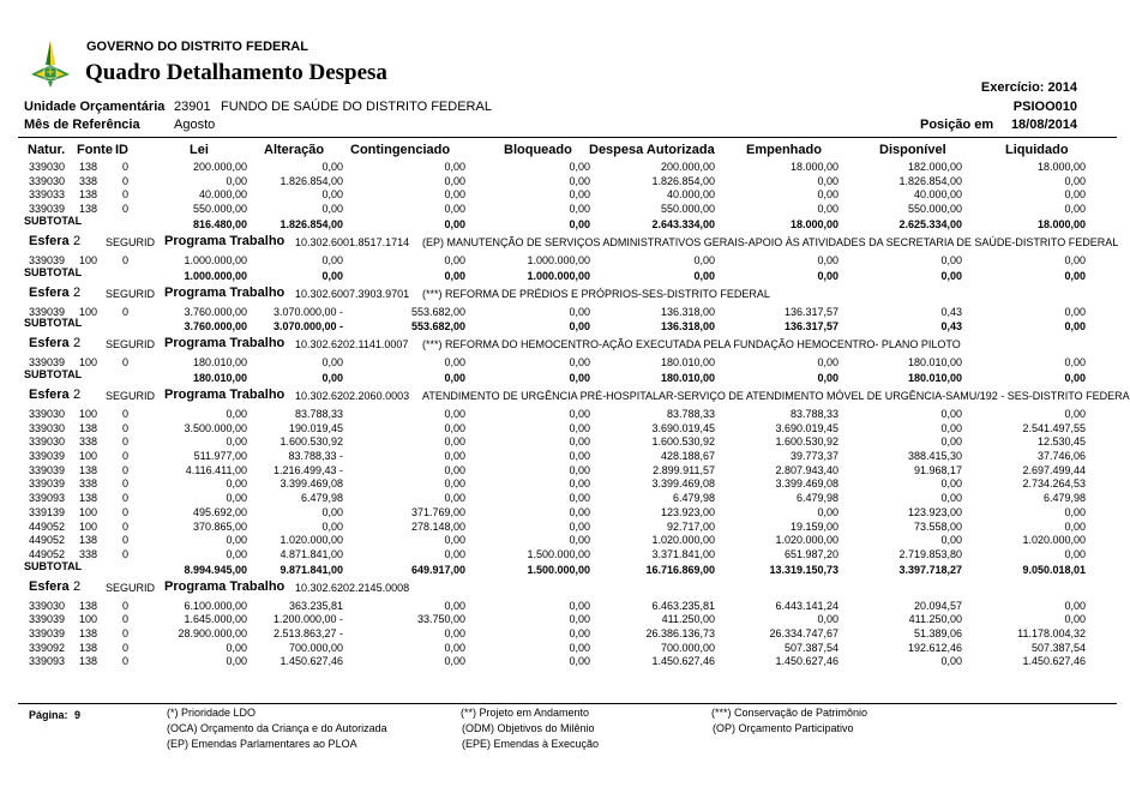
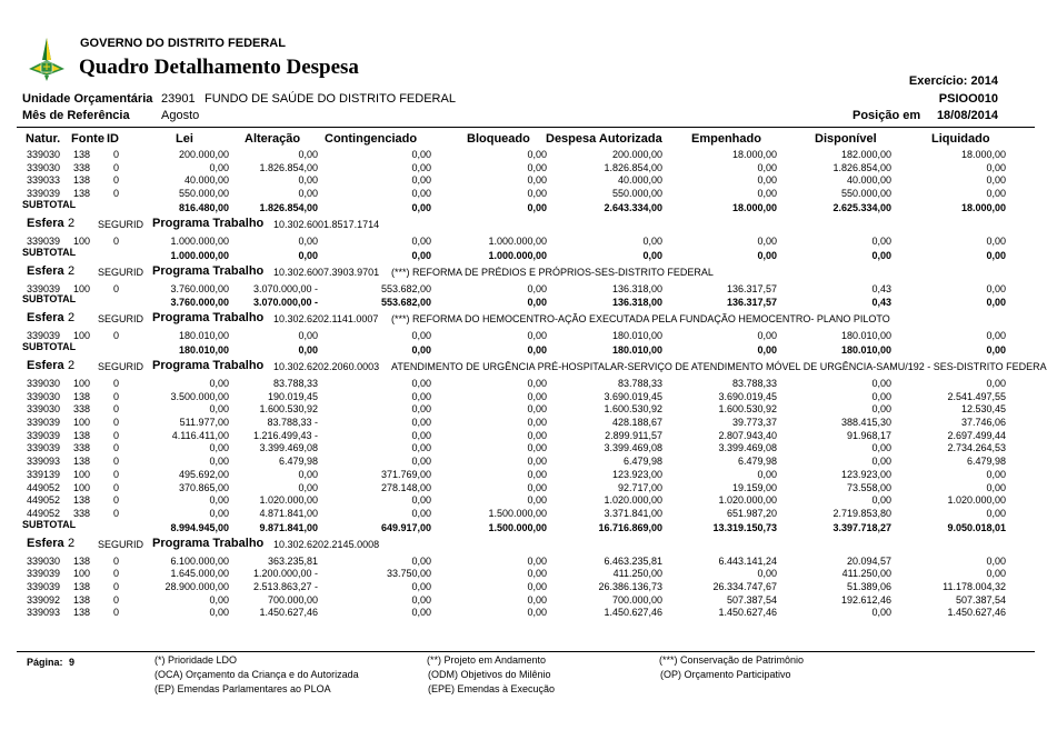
  GOVERNO DO DISTRITO FEDERAL
  Quadro Detalhamento Despesa
  Unidade Orçamentária
  23901
  FUNDO DE SAÚDE DO DISTRITO FEDERAL
  Mês de Referência
  Agosto
  Exercício: 2014
  PSIOO010
  Posição em
  18/08/2014
  Natur.
  Fonte
  ID
  Lei
  Alteração
  Contingenciado
  Bloqueado
  Despesa Autorizada
  Empenhado
  Disponível
  Liquidado
  339030
  138
  0
  200.000,00
  0,00
  0,00
  0,00
  200.000,00
  18.000,00
  182.000,00
  18.000,00
  339030
  338
  0
  0,00
  1.826.854,00
  0,00
  0,00
  1.826.854,00
  0,00
  1.826.854,00
  0,00
  339033
  138
  0
  40.000,00
  0,00
  0,00
  0,00
  40.000,00
  0,00
  40.000,00
  0,00
  339039
  138
  0
  550.000,00
  0,00
  0,00
  0,00
  550.000,00
  0,00
  550.000,00
  0,00
  SUBTOTAL
  816.480,00
  1.826.854,00
  0,00
  0,00
  2.643.334,00
  18.000,00
  2.625.334,00
  18.000,00
  Esfera
  2
  SEGURID
  Programa Trabalho
  10.302.6001.8517.1714
- (EP) MANUTENÇÃO DE SERVIÇOS ADMINISTRATIVOS GERAIS-APOIO ÀS ATIVIDADES DA SECRETARIA DE SAÚDE-DISTRITO FEDERAL
  339039
  100
  0
  1.000.000,00
  0,00
  0,00
  1.000.000,00
  0,00
  0,00
  0,00
  0,00
  SUBTOTAL
  1.000.000,00
  0,00
  0,00
  1.000.000,00
  0,00
  0,00
  0,00
  0,00
  Esfera
  2
  SEGURID
  Programa Trabalho
  10.302.6007.3903.9701
  (***) REFORMA DE PRÉDIOS E PRÓPRIOS-SES-DISTRITO FEDERAL
  339039
  100
  0
  3.760.000,00
  3.070.000,00 -
  553.682,00
  0,00
  136.318,00
  136.317,57
  0,43
  0,00
  SUBTOTAL
  3.760.000,00
  3.070.000,00 -
  553.682,00
  0,00
  136.318,00
  136.317,57
  0,43
  0,00
  Esfera
  2
  SEGURID
  Programa Trabalho
  10.302.6202.1141.0007
  (***) REFORMA DO HEMOCENTRO-AÇÃO EXECUTADA PELA FUNDAÇÃO HEMOCENTRO- PLANO PILOTO
  339039
  100
  0
  180.010,00
  0,00
  0,00
  0,00
  180.010,00
  0,00
  180.010,00
  0,00
  SUBTOTAL
  180.010,00
  0,00
  0,00
  0,00
  180.010,00
  0,00
  180.010,00
  0,00
  Esfera
  2
  SEGURID
  Programa Trabalho
  10.302.6202.2060.0003
  ATENDIMENTO DE URGÊNCIA PRÉ-HOSPITALAR-SERVIÇO DE ATENDIMENTO MÓVEL DE URGÊNCIA-SAMU/192 - SES-DISTRITO FEDERA
  339030
  100
  0
  0,00
  83.788,33
  0,00
  0,00
  83.788,33
  83.788,33
  0,00
  0,00
  339030
  138
  0
  3.500.000,00
  190.019,45
  0,00
  0,00
  3.690.019,45
  3.690.019,45
  0,00
  2.541.497,55
  339030
  338
  0
  0,00
  1.600.530,92
  0,00
  0,00
  1.600.530,92
  1.600.530,92
  0,00
  12.530,45
  339039
  100
  0
  511.977,00
  83.788,33 -
  0,00
  0,00
  428.188,67
  39.773,37
  388.415,30
  37.746,06
  339039
  138
  0
  4.116.411,00
  1.216.499,43 -
  0,00
  0,00
  2.899.911,57
  2.807.943,40
  91.968,17
  2.697.499,44
  339039
  338
  0
  0,00
  3.399.469,08
  0,00
  0,00
  3.399.469,08
  3.399.469,08
  0,00
  2.734.264,53
  339093
  138
  0
  0,00
  6.479,98
  0,00
  0,00
  6.479,98
  6.479,98
  0,00
  6.479,98
  339139
  100
  0
  495.692,00
  0,00
  371.769,00
  0,00
  123.923,00
  0,00
  123.923,00
  0,00
  449052
  100
  0
  370.865,00
  0,00
  278.148,00
  0,00
  92.717,00
  19.159,00
  73.558,00
  0,00
  449052
  138
  0
  0,00
  1.020.000,00
  0,00
  0,00
  1.020.000,00
  1.020.000,00
  0,00
  1.020.000,00
  449052
  338
  0
  0,00
  4.871.841,00
  0,00
  1.500.000,00
  3.371.841,00
  651.987,20
  2.719.853,80
  0,00
  SUBTOTAL
  8.994.945,00
  9.871.841,00
  649.917,00
  1.500.000,00
  16.716.869,00
  13.319.150,73
  3.397.718,27
  9.050.018,01
  Esfera
  2
  SEGURID
  Programa Trabalho
  10.302.6202.2145.0008
  339030
  138
  0
  6.100.000,00
  363.235,81
  0,00
  0,00
  6.463.235,81
  6.443.141,24
  20.094,57
  0,00
  339039
  100
  0
  1.645.000,00
  1.200.000,00 -
  33.750,00
  0,00
  411.250,00
  0,00
  411.250,00
  0,00
  339039
  138
  0
  28.900.000,00
  2.513.863,27 -
  0,00
  0,00
  26.386.136,73
  26.334.747,67
  51.389,06
  11.178.004,32
  339092
  138
  0
  0,00
  700.000,00
  0,00
  0,00
  700.000,00
  507.387,54
  192.612,46
  507.387,54
  339093
  138
  0
  0,00
  1.450.627,46
  0,00
  0,00
  1.450.627,46
  1.450.627,46
  0,00
  1.450.627,46
  Página:
  9
  (*) Prioridade LDO
  (**) Projeto em Andamento
  (***) Conservação de Patrimônio
  (OCA) Orçamento da Criança e do Autorizada
  (ODM) Objetivos do Milênio
  (OP) Orçamento Participativo
  (EP) Emendas Parlamentares ao PLOA
  (EPE) Emendas à Execução
